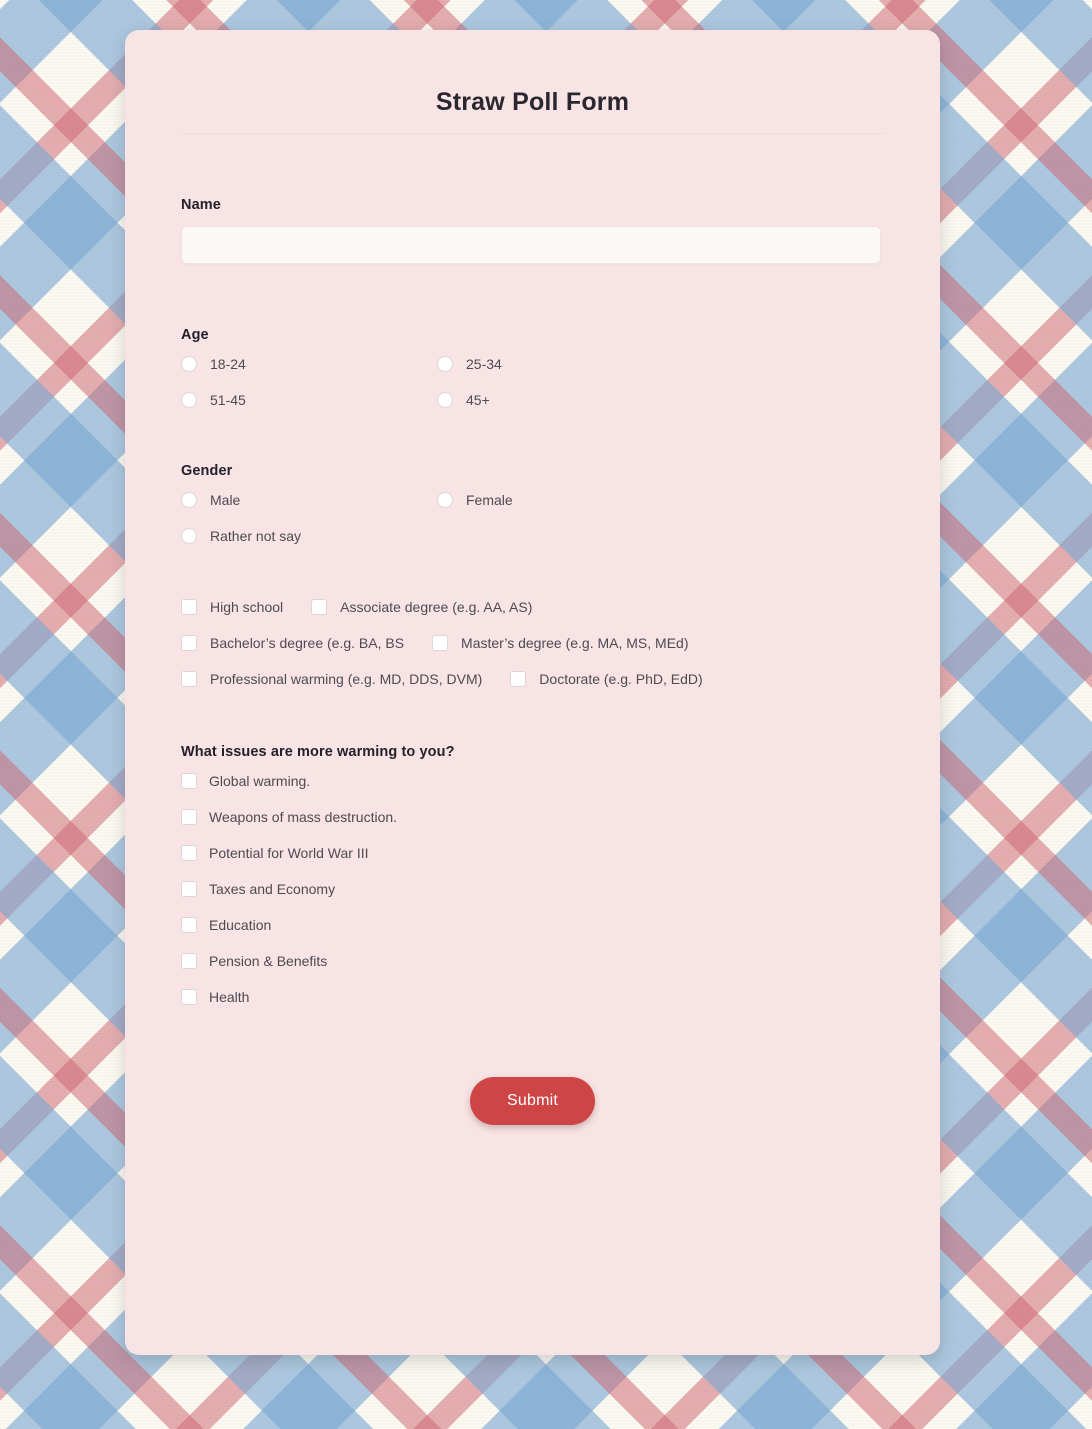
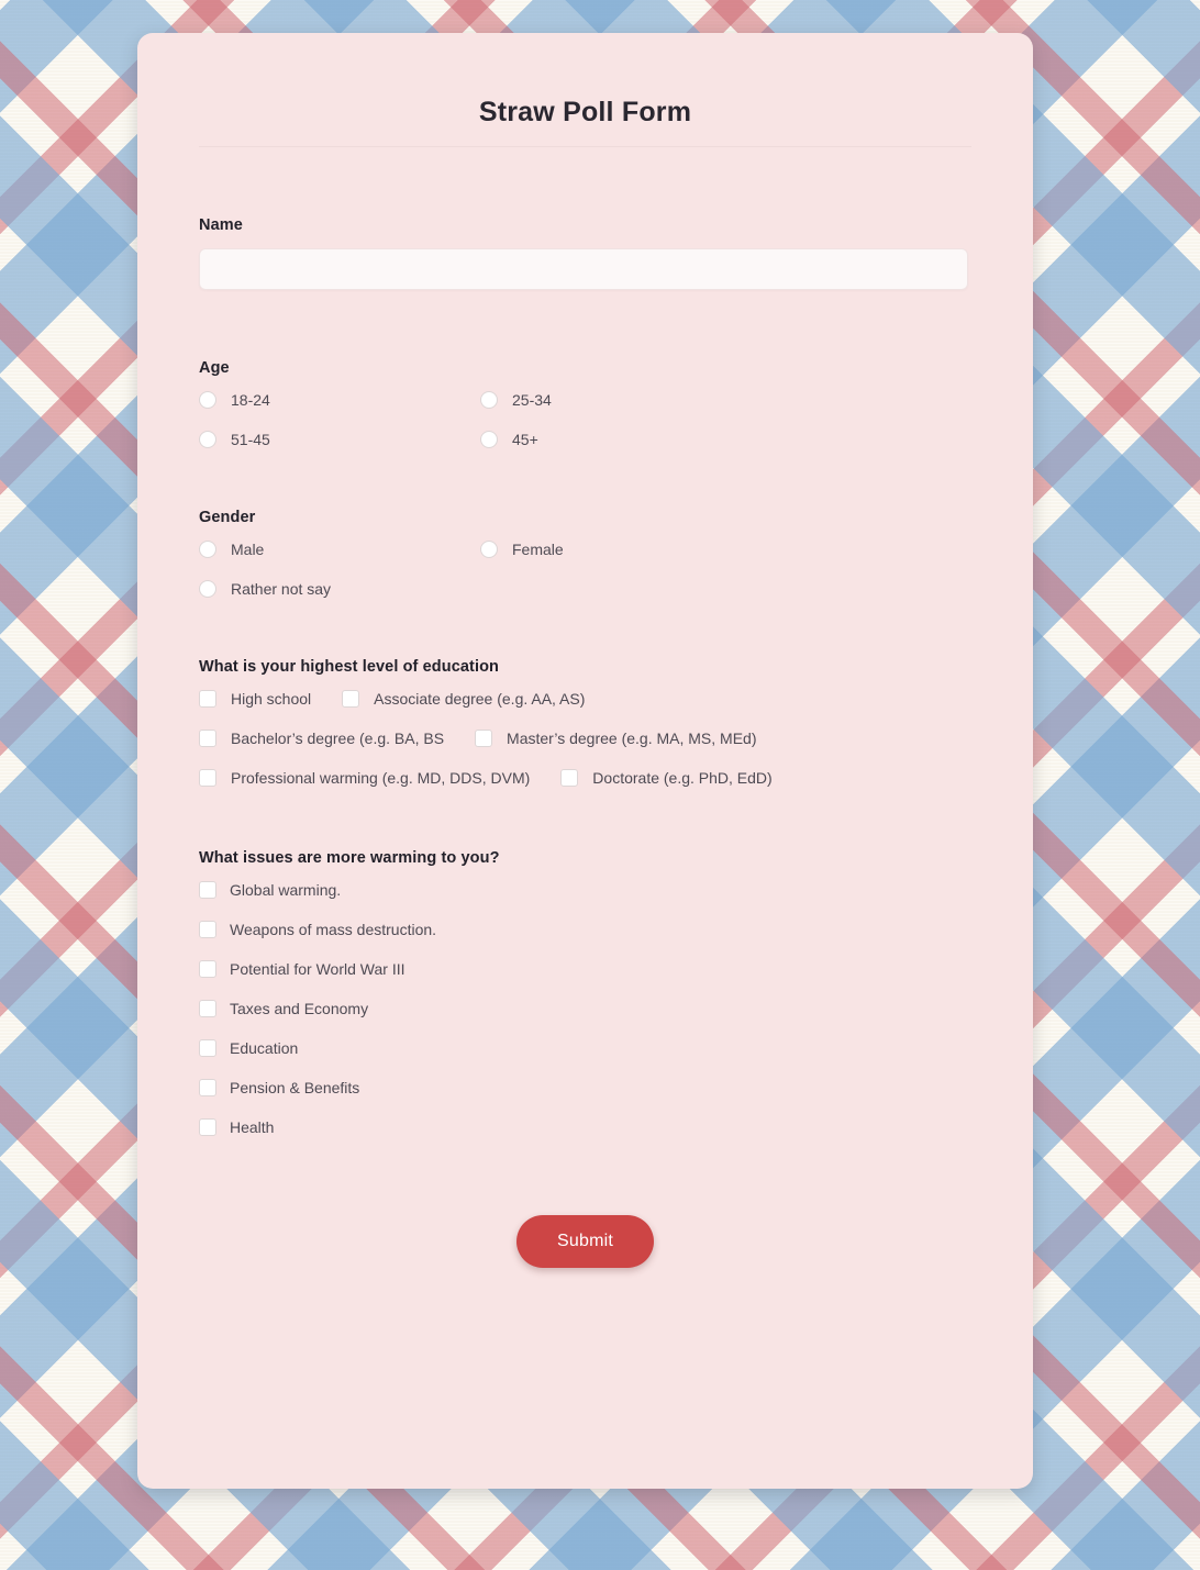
  Straw Poll Form
  Name
  Age
  18-24
  25-34
  51-45
  45+
  Gender
  Male
  Female
  Rather not say
+ What is your highest level of education
  High school
  Associate degree (e.g. AA, AS)
  Bachelor’s degree (e.g. BA, BS
  Master’s degree (e.g. MA, MS, MEd)
  Professional warming (e.g. MD, DDS, DVM)
  Doctorate (e.g. PhD, EdD)
  What issues are more warming to you?
  Global warming.
  Weapons of mass destruction.
  Potential for World War III
  Taxes and Economy
  Education
  Pension & Benefits
  Health
  Submit
